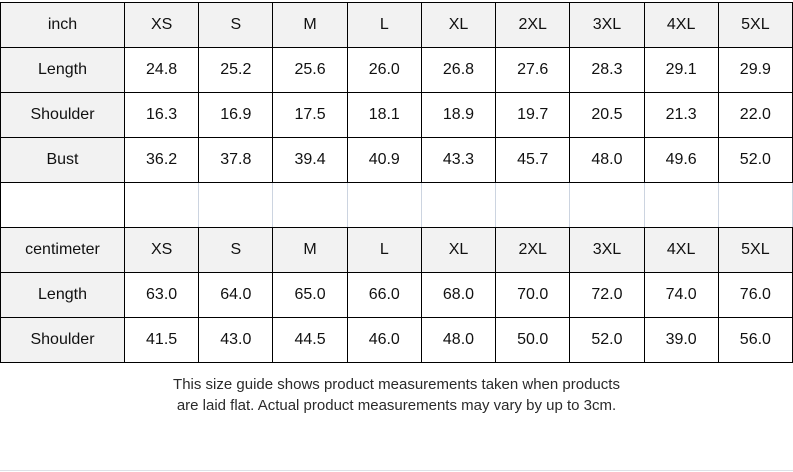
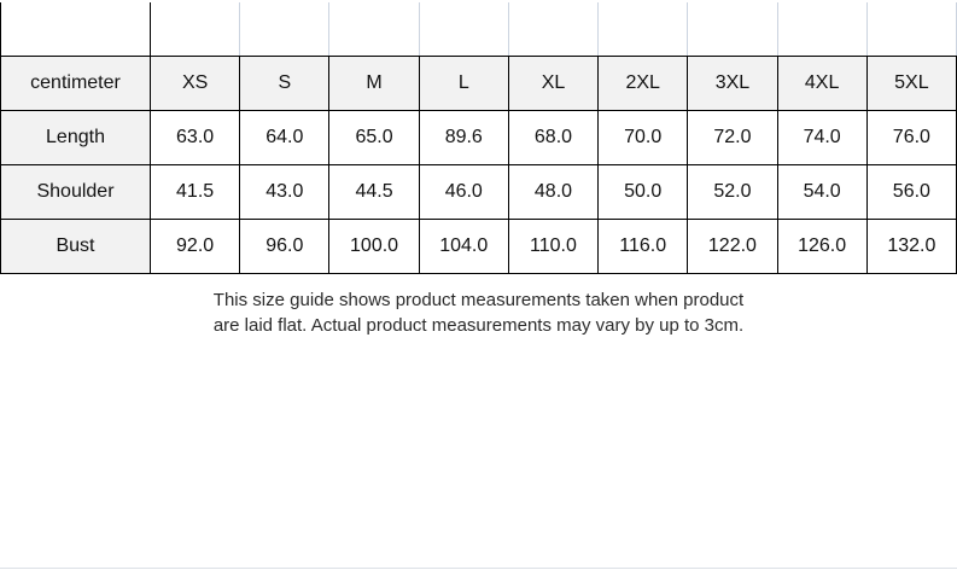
- inch	XS	S	M	L	XL	2XL	3XL	4XL	5XL
- Length	24.8	25.2	25.6	26.0	26.8	27.6	28.3	29.1	29.9
- Shoulder	16.3	16.9	17.5	18.1	18.9	19.7	20.5	21.3	22.0
- Bust	36.2	37.8	39.4	40.9	43.3	45.7	48.0	49.6	52.0
  centimeter	XS	S	M	L	XL	2XL	3XL	4XL	5XL
- Length	63.0	64.0	65.0	66.0	68.0	70.0	72.0	74.0	76.0
+ Length	63.0	64.0	65.0	89.6	68.0	70.0	72.0	74.0	76.0
- Shoulder	41.5	43.0	44.5	46.0	48.0	50.0	52.0	39.0	56.0
+ Shoulder	41.5	43.0	44.5	46.0	48.0	50.0	52.0	54.0	56.0
+ Bust	92.0	96.0	100.0	104.0	110.0	116.0	122.0	126.0	132.0
- This size guide shows product measurements taken when products
+ This size guide shows product measurements taken when product
  are laid flat. Actual product measurements may vary by up to 3cm.
